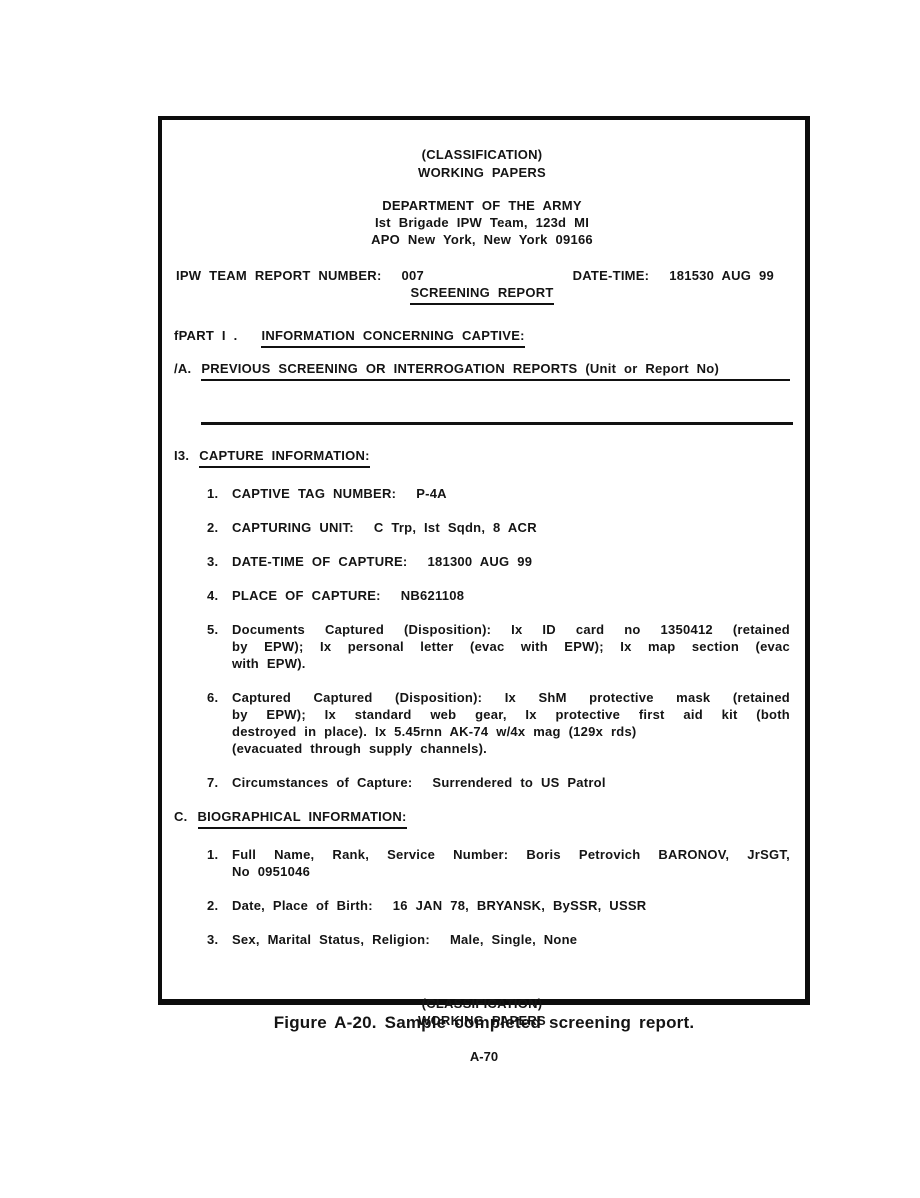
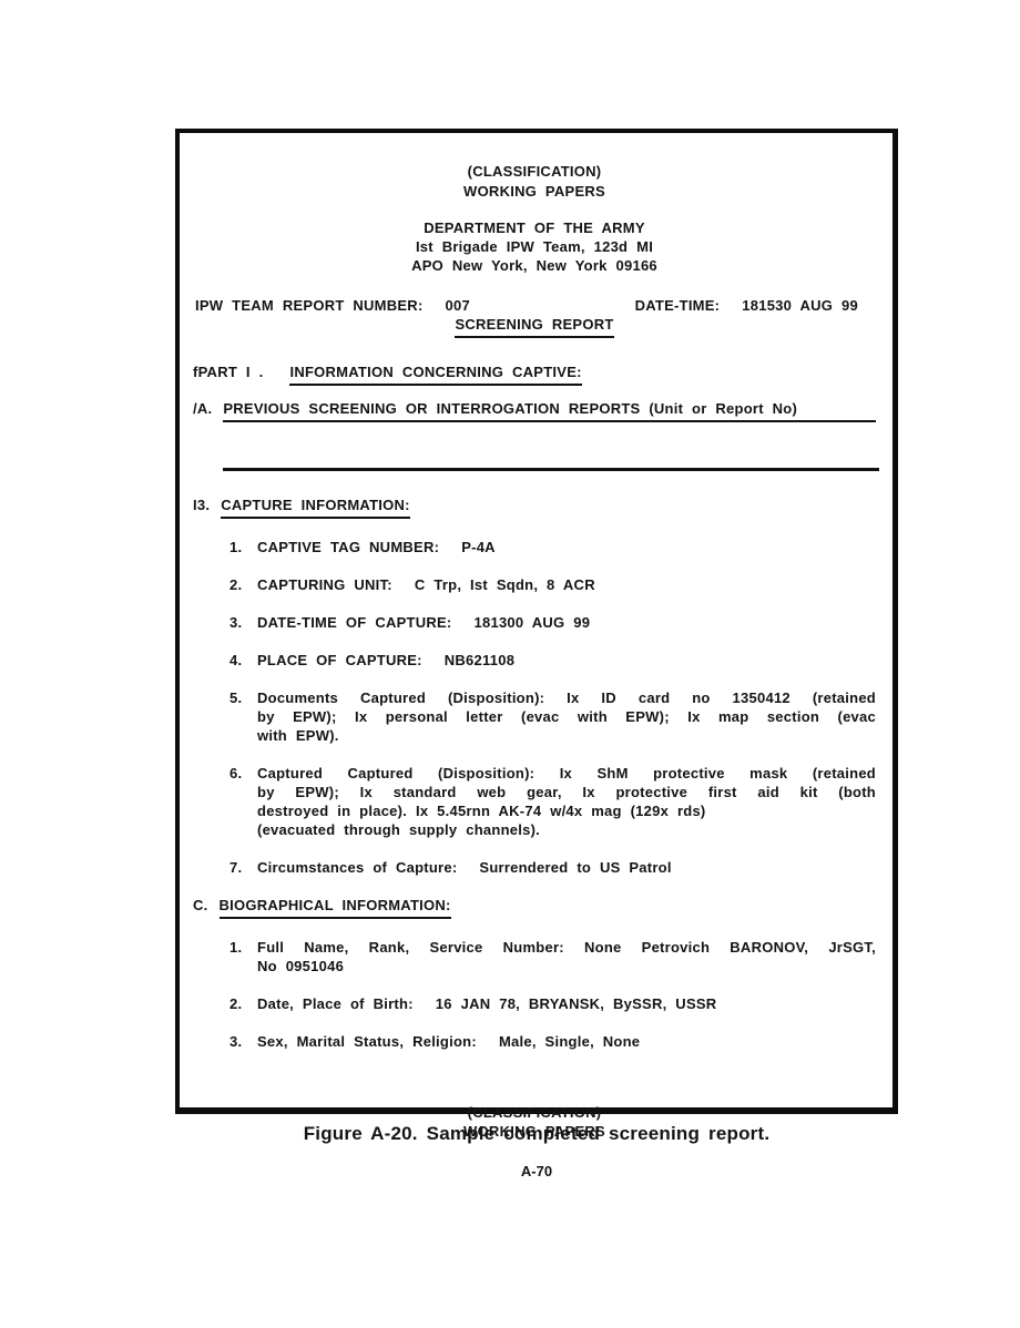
  (CLASSIFICATION)
  WORKING PAPERS
  DEPARTMENT OF THE ARMY
  Ist Brigade IPW Team, 123d MI
  APO New York, New York 09166
  IPW TEAM REPORT NUMBER: 007
  DATE-TIME: 181530 AUG 99
  SCREENING REPORT
  fPART I .
  INFORMATION CONCERNING CAPTIVE:
  /A.
  PREVIOUS SCREENING OR INTERROGATION REPORTS (Unit or Report No)
  I3.
  CAPTURE INFORMATION:
  1.
  CAPTIVE TAG NUMBER: P-4A
  2.
  CAPTURING UNIT: C Trp, Ist Sqdn, 8 ACR
  3.
  DATE-TIME OF CAPTURE: 181300 AUG 99
  4.
  PLACE OF CAPTURE: NB621108
  5.
  Documents Captured (Disposition): Ix ID card no 1350412 (retained
  by EPW); Ix personal letter (evac with EPW); Ix map section (evac
  with EPW).
  6.
  Captured Captured (Disposition): Ix ShM protective mask (retained
  by EPW); Ix standard web gear, Ix protective first aid kit (both
  destroyed in place). Ix 5.45rnn AK-74 w/4x mag (129x rds)
  (evacuated through supply channels).
  7.
  Circumstances of Capture: Surrendered to US Patrol
  C.
  BIOGRAPHICAL INFORMATION:
  1.
- Full Name, Rank, Service Number: Boris Petrovich BARONOV, JrSGT,
+ Full Name, Rank, Service Number: None Petrovich BARONOV, JrSGT,
  No 0951046
  2.
  Date, Place of Birth: 16 JAN 78, BRYANSK, BySSR, USSR
  3.
  Sex, Marital Status, Religion: Male, Single, None
  (CLASSIFICATION)
  WORKING PAPERS
  Figure A-20. Sample completed screening report.
  A-70
